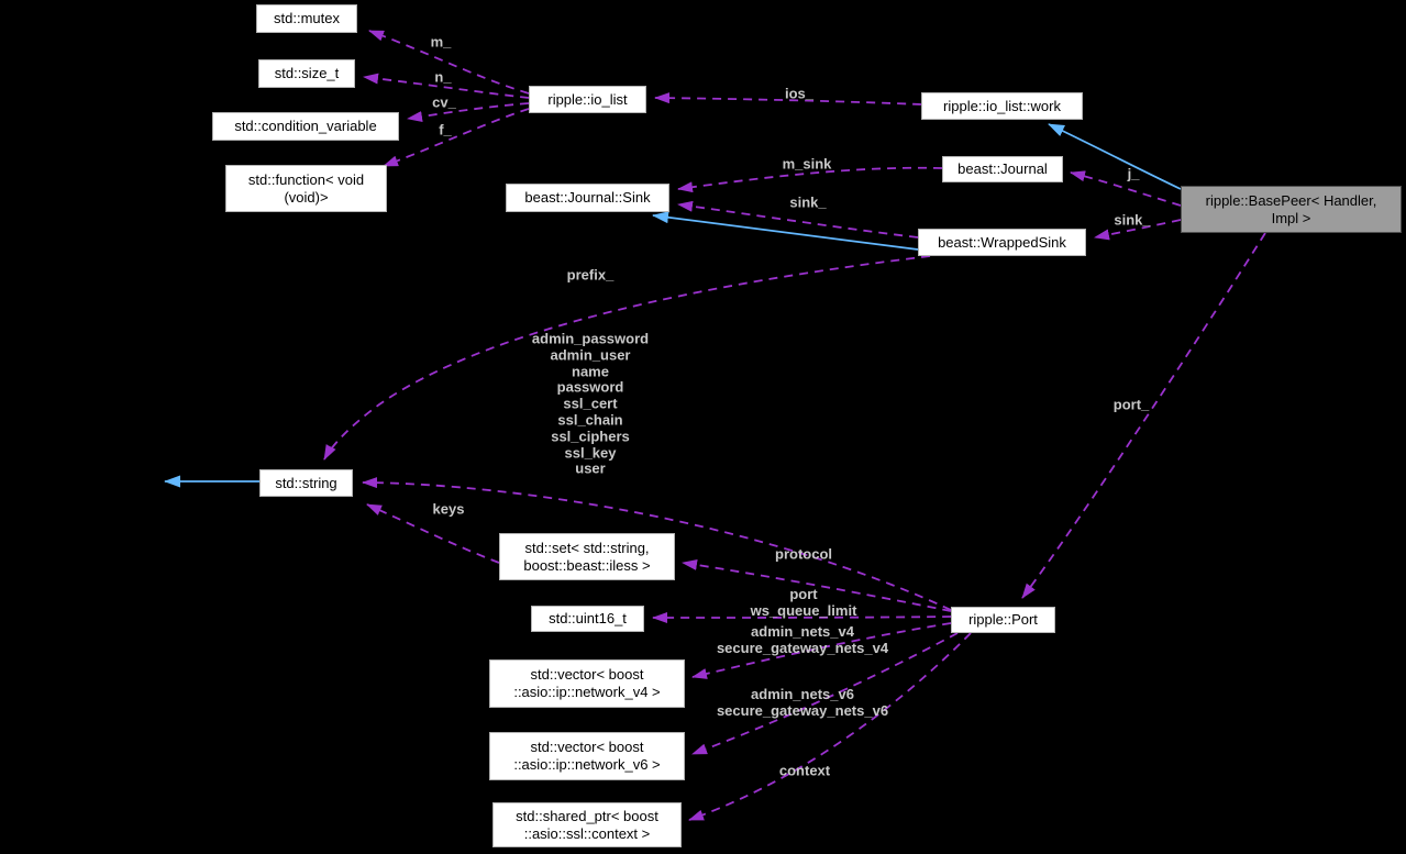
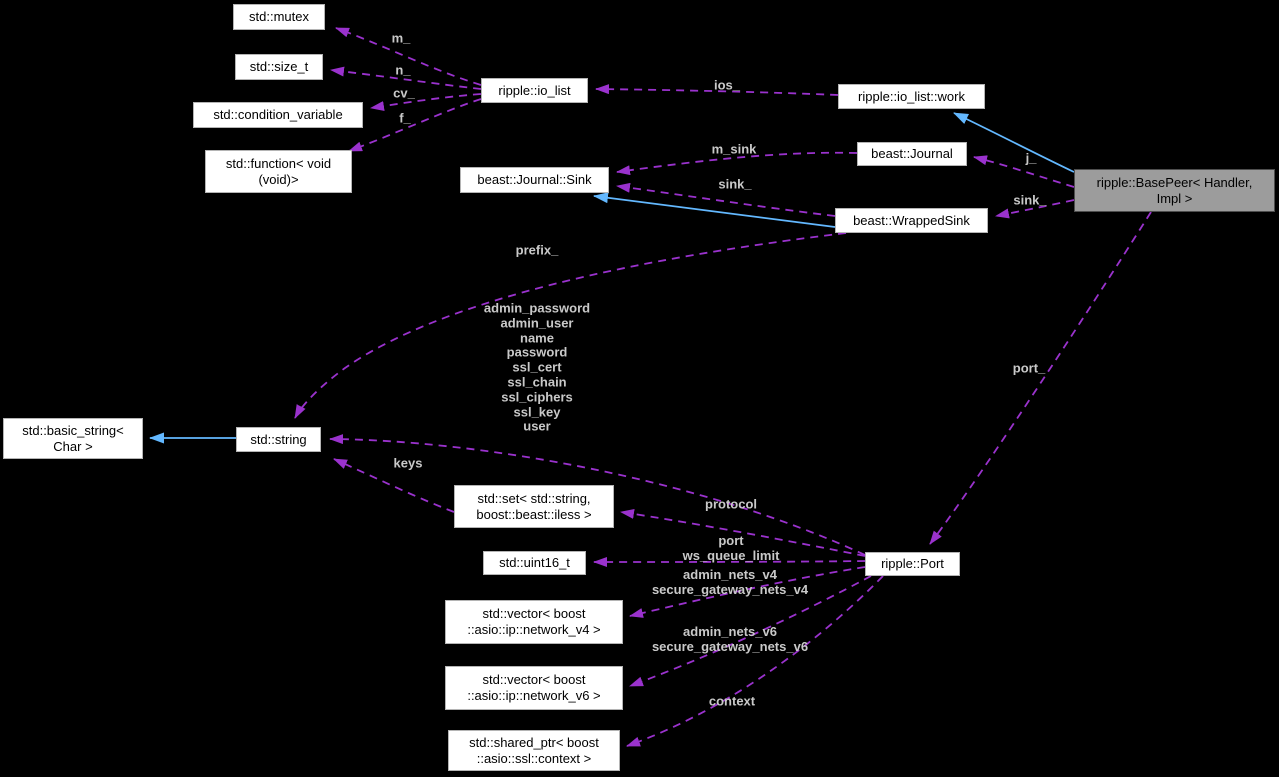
  std::mutex
  std::size_t
  std::condition_variable
  std::function< void
  (void)>
  ripple::io_list
  ripple::io_list::work
  beast::Journal
  beast::Journal::Sink
  beast::WrappedSink
  ripple::BasePeer< Handler,
  Impl >
+ std::basic_string<
+ Char >
  std::string
  std::set< std::string,
  boost::beast::iless >
  std::uint16_t
  std::vector< boost
  ::asio::ip::network_v4 >
  std::vector< boost
  ::asio::ip::network_v6 >
  std::shared_ptr< boost
  ::asio::ssl::context >
  ripple::Port
  m_
  n_
  cv_
  f_
  ios_
  m_sink
  sink_
  j_
  sink_
  prefix_
  admin_password
  admin_user
  name
  password
  ssl_cert
  ssl_chain
  ssl_ciphers
  ssl_key
  user
  port_
  keys
  protocol
  port
  ws_queue_limit
  admin_nets_v4
  secure_gateway_nets_v4
  admin_nets_v6
  secure_gateway_nets_v6
  context
